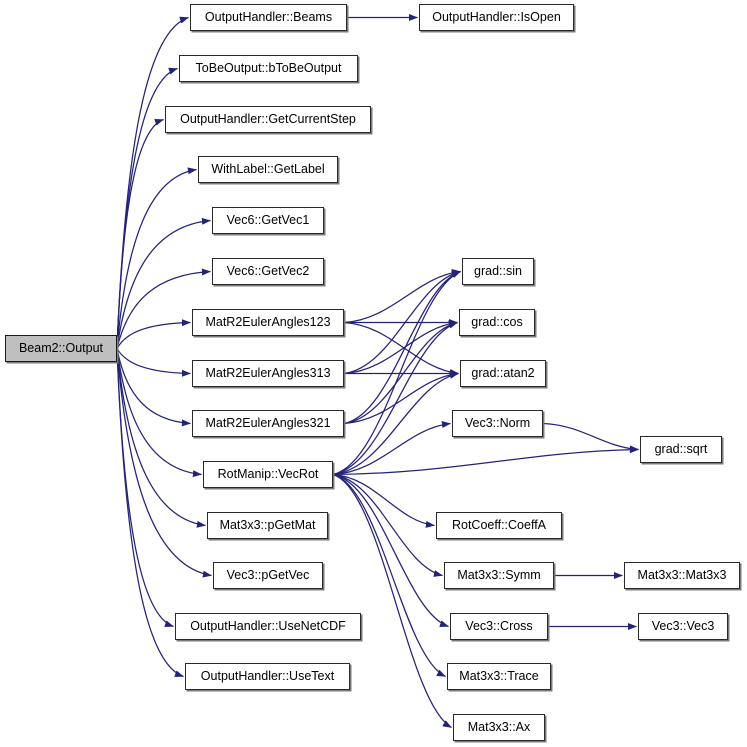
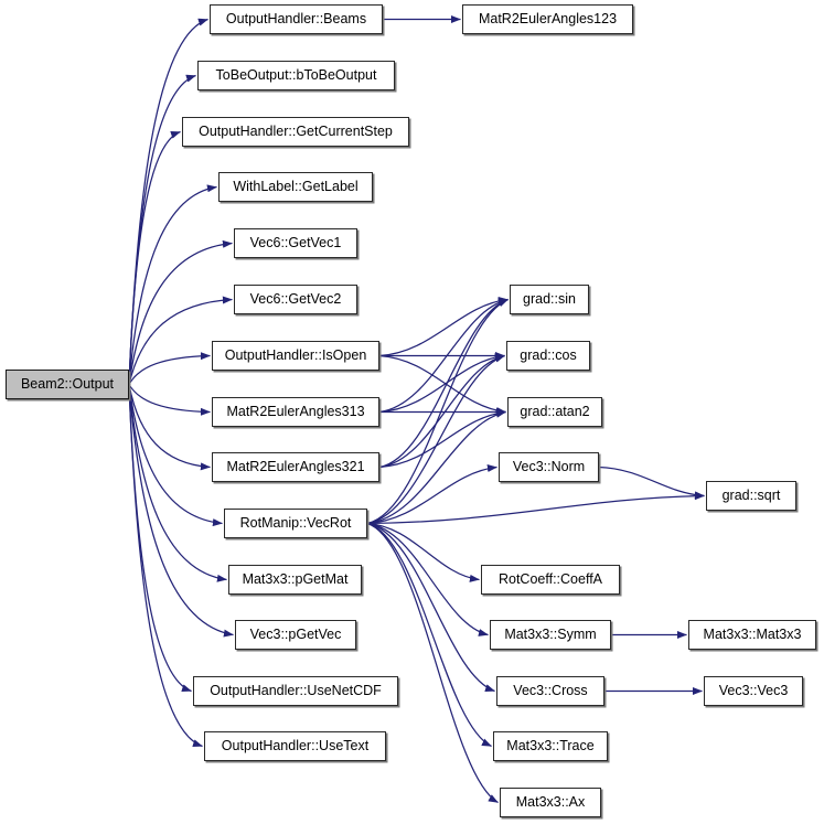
  Beam2::Output
  OutputHandler::Beams
  ToBeOutput::bToBeOutput
  OutputHandler::GetCurrentStep
  WithLabel::GetLabel
  Vec6::GetVec1
  Vec6::GetVec2
- MatR2EulerAngles123
+ OutputHandler::IsOpen
  MatR2EulerAngles313
  MatR2EulerAngles321
  RotManip::VecRot
  Mat3x3::pGetMat
  Vec3::pGetVec
  OutputHandler::UseNetCDF
  OutputHandler::UseText
- OutputHandler::IsOpen
+ MatR2EulerAngles123
  grad::sin
  grad::cos
  grad::atan2
  Vec3::Norm
  RotCoeff::CoeffA
  Mat3x3::Symm
  Vec3::Cross
  Mat3x3::Trace
  Mat3x3::Ax
  grad::sqrt
  Mat3x3::Mat3x3
  Vec3::Vec3
